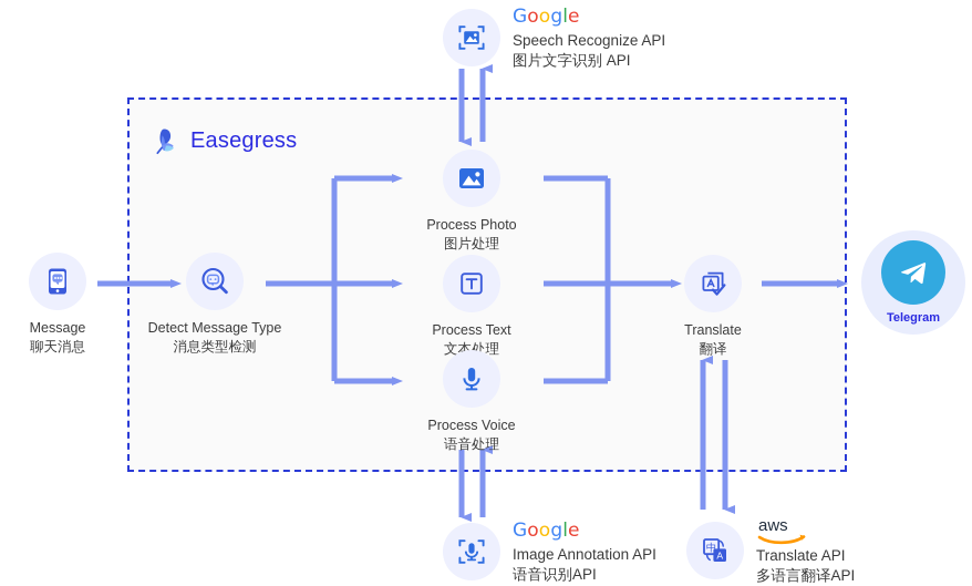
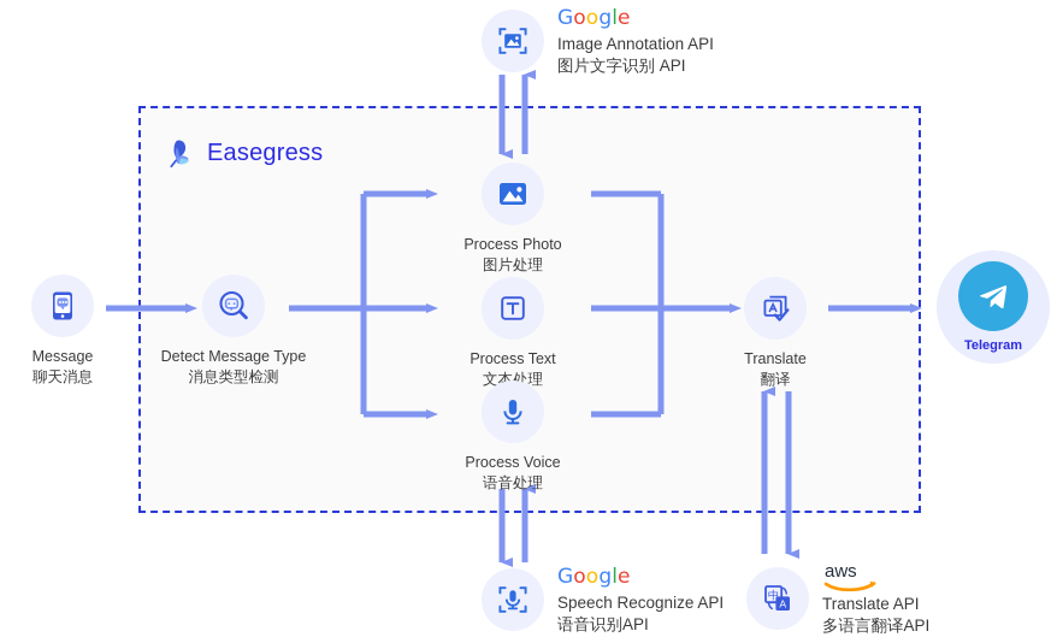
  Easegress
  Message
  聊天消息
  Detect Message Type
  消息类型检测
  Process Photo
  图片处理
  Process Text
  文本处理
  Process Voice
  语音处理
  Translate
  翻译
  Google
- Speech Recognize API
+ Image Annotation API
  图片文字识别 API
  Google
- Image Annotation API
+ Speech Recognize API
  语音识别API
  中
  A
  aws
  Translate API
  多语言翻译API
  Telegram
